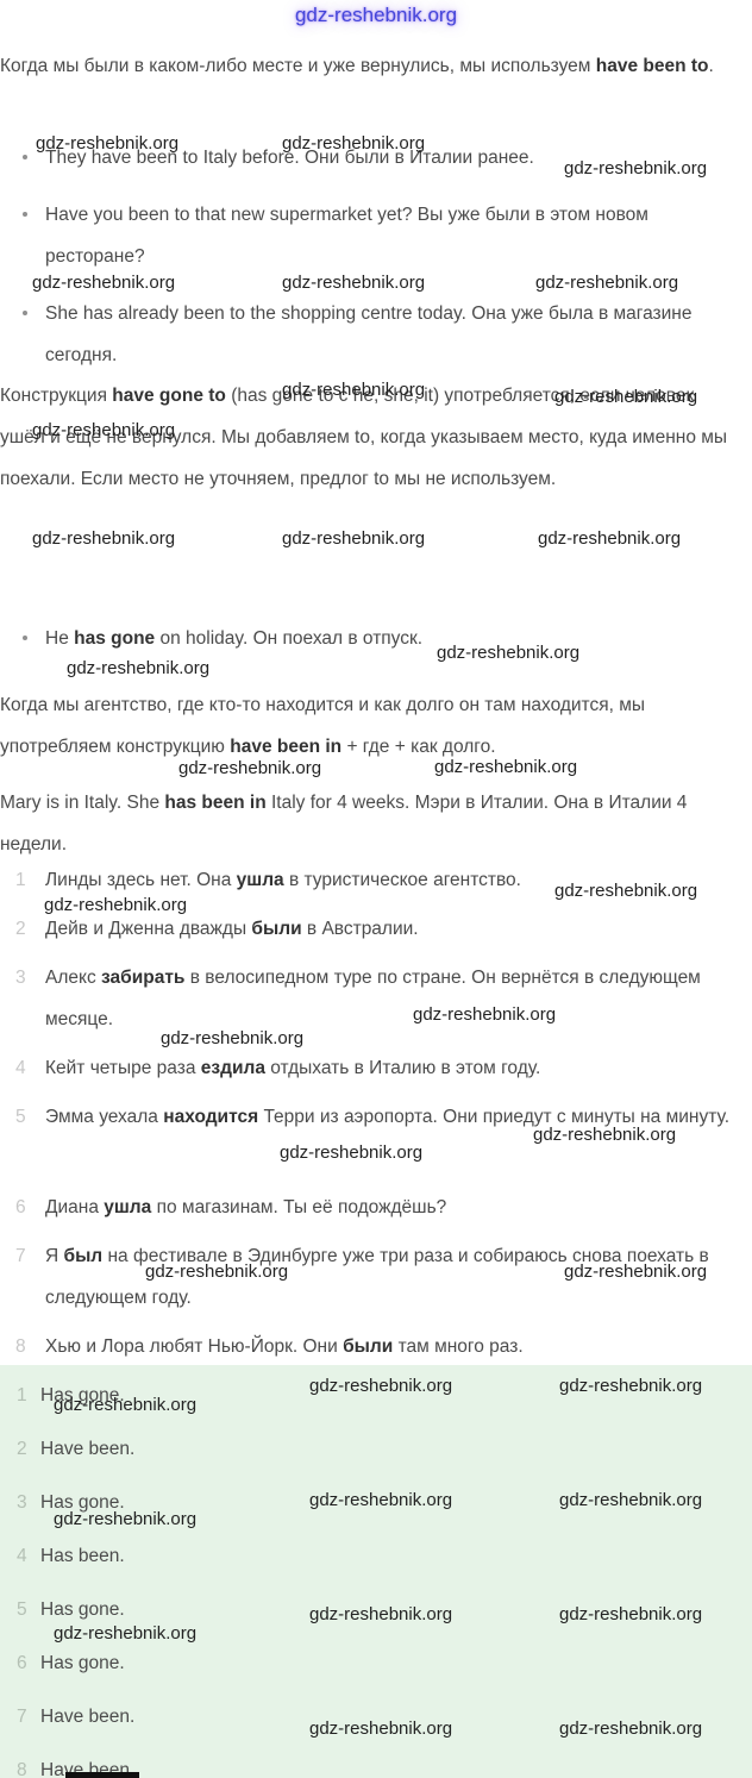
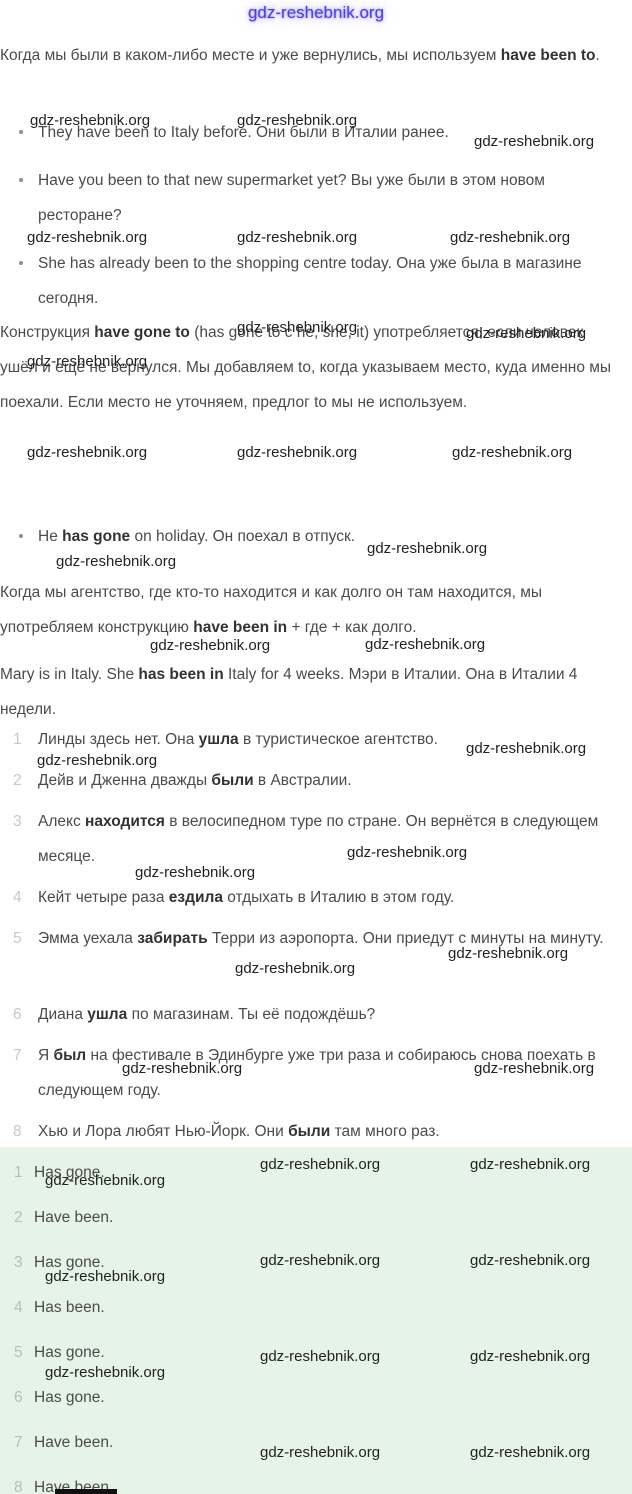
  gdz-reshebnik.org
  Когда мы были в каком-либо месте и уже вернулись, мы используем have been to.
  They have been to Italy before. Они были в Италии ранее.
  Have you been to that new supermarket yet? Вы уже были в этом новом ресторане?
  She has already been to the shopping centre today. Она уже была в магазине сегодня.
  Конструкция have gone to (has gone to с he, she, it) употребляется, если человек ушёл и ещё не вернулся. Мы добавляем to, когда указываем место, куда именно мы поехали. Если место не уточняем, предлог to мы не используем.
  He has gone on holiday. Он поехал в отпуск.
  Когда мы агентство, где кто-то находится и как долго он там находится, мы употребляем конструкцию have been in + где + как долго.
  Mary is in Italy. She has been in Italy for 4 weeks. Мэри в Италии. Она в Италии 4 недели.
  1
  Линды здесь нет. Она ушла в туристическое агентство.
  2
  Дейв и Дженна дважды были в Австралии.
  3
- Алекс забирать в велосипедном туре по стране. Он вернётся в следующем месяце.
+ Алекс находится в велосипедном туре по стране. Он вернётся в следующем месяце.
  4
  Кейт четыре раза ездила отдыхать в Италию в этом году.
  5
- Эмма уехала находится Терри из аэропорта. Они приедут с минуты на минуту.
+ Эмма уехала забирать Терри из аэропорта. Они приедут с минуты на минуту.
  6
  Диана ушла по магазинам. Ты её подождёшь?
  7
  Я был на фестивале в Эдинбурге уже три раза и собираюсь снова поехать в следующем году.
  8
  Хью и Лора любят Нью-Йорк. Они были там много раз.
  1
  Has gone.
  2
  Have been.
  3
  Has gone.
  4
  Has been.
  5
  Has gone.
  6
  Has gone.
  7
  Have been.
  8
  Have been.
  gdz-reshebnik.org
  gdz-reshebnik.org
  gdz-reshebnik.org
  gdz-reshebnik.org
  gdz-reshebnik.org
  gdz-reshebnik.org
  gdz-reshebnik.org
  gdz-reshebnik.org
  gdz-reshebnik.org
  gdz-reshebnik.org
  gdz-reshebnik.org
  gdz-reshebnik.org
  gdz-reshebnik.org
  gdz-reshebnik.org
  gdz-reshebnik.org
  gdz-reshebnik.org
  gdz-reshebnik.org
  gdz-reshebnik.org
  gdz-reshebnik.org
  gdz-reshebnik.org
  gdz-reshebnik.org
  gdz-reshebnik.org
  gdz-reshebnik.org
  gdz-reshebnik.org
  gdz-reshebnik.org
  gdz-reshebnik.org
  gdz-reshebnik.org
  gdz-reshebnik.org
  gdz-reshebnik.org
  gdz-reshebnik.org
  gdz-reshebnik.org
  gdz-reshebnik.org
  gdz-reshebnik.org
  gdz-reshebnik.org
  gdz-reshebnik.org
